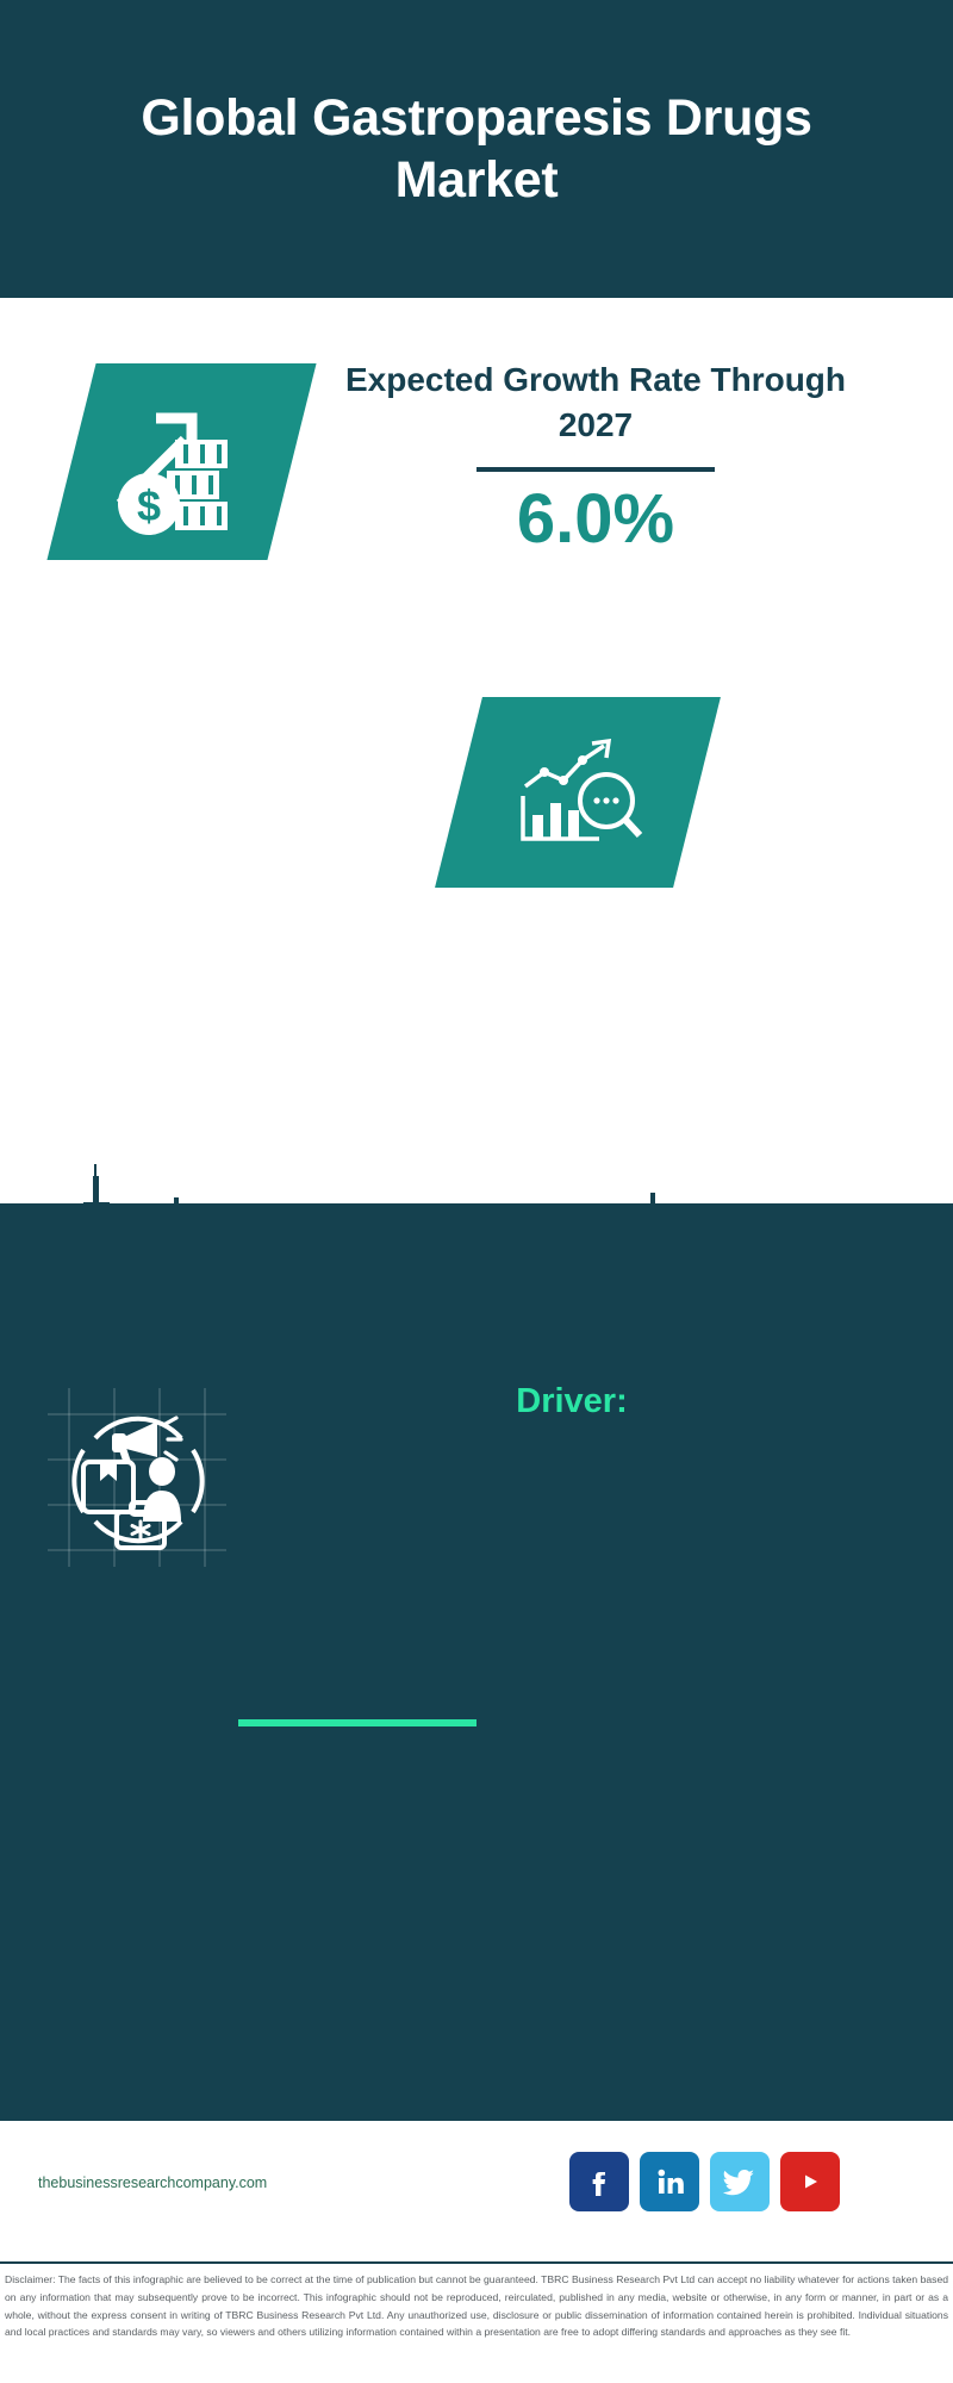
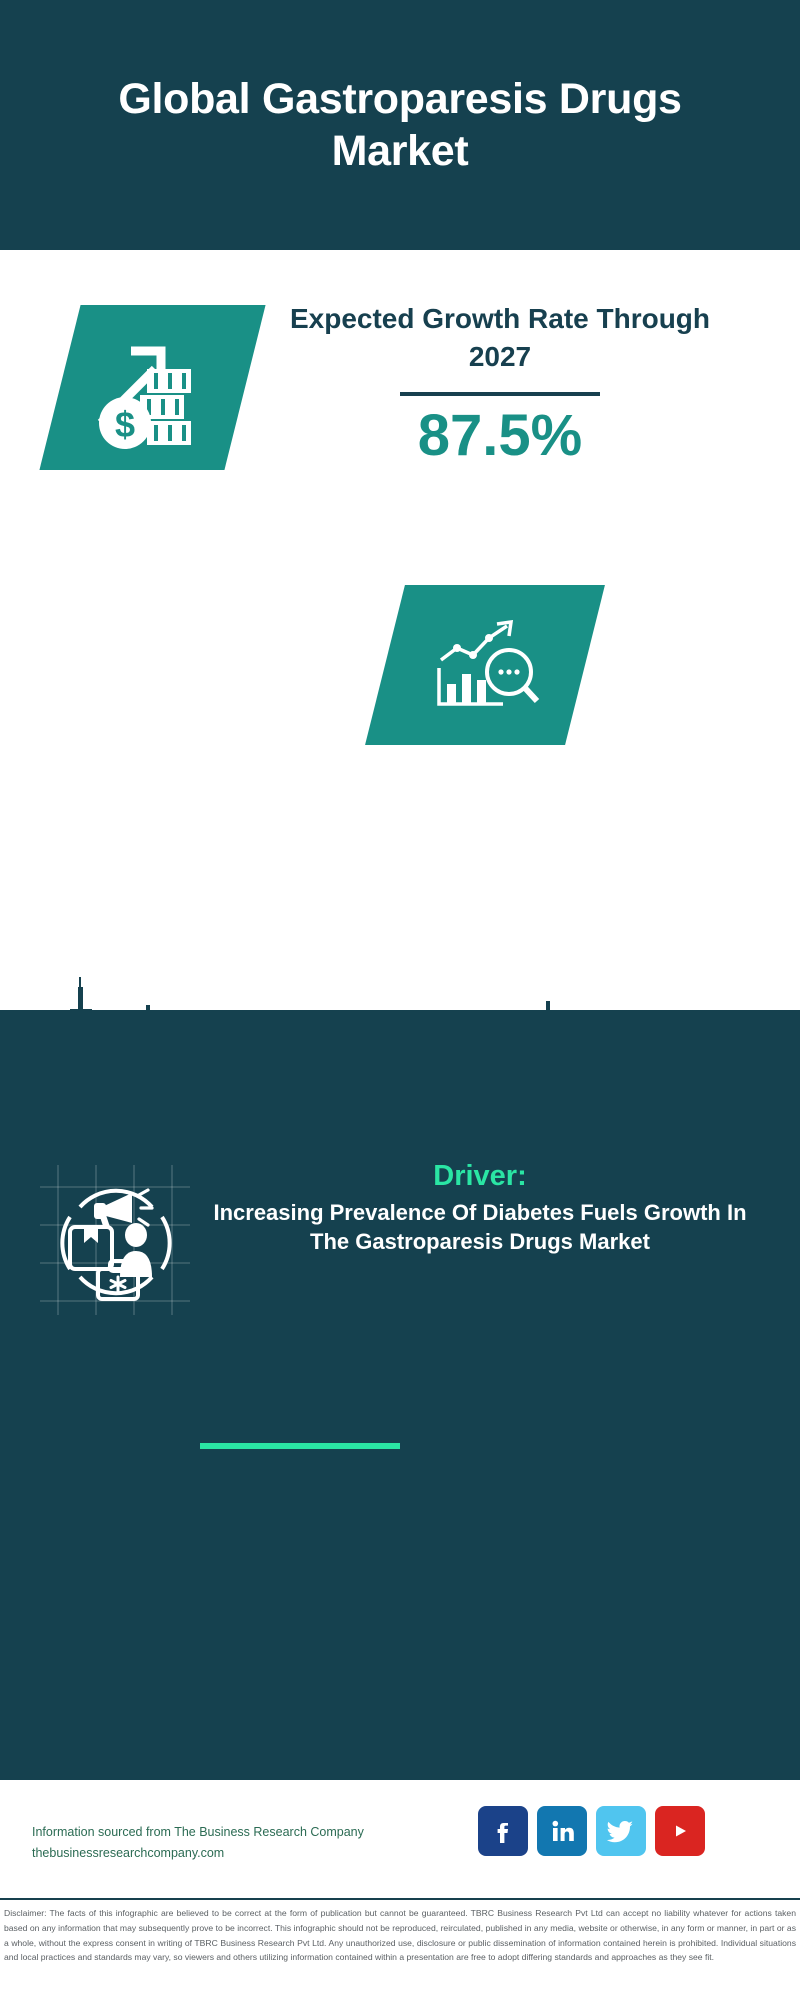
  Global Gastroparesis Drugs Market
  Expected Growth Rate Through 2027
- 6.0%
+ 87.5%
  Driver:
+ Increasing Prevalence Of Diabetes Fuels Growth In The Gastroparesis Drugs Market
+ Information sourced from The Business Research Company
  thebusinessresearchcompany.com
- Disclaimer: The facts of this infographic are believed to be correct at the time of publication but cannot be guaranteed. TBRC Business Research Pvt Ltd can accept no liability whatever for actions taken based on any information that may subsequently prove to be incorrect. This infographic should not be reproduced, reirculated, published in any media, website or otherwise, in any form or manner, in part or as a whole, without the express consent in writing of TBRC Business Research Pvt Ltd. Any unauthorized use, disclosure or public dissemination of information contained herein is prohibited. Individual situations and local practices and standards may vary, so viewers and others utilizing information contained within a presentation are free to adopt differing standards and approaches as they see fit.
+ Disclaimer: The facts of this infographic are believed to be correct at the form of publication but cannot be guaranteed. TBRC Business Research Pvt Ltd can accept no liability whatever for actions taken based on any information that may subsequently prove to be incorrect. This infographic should not be reproduced, reirculated, published in any media, website or otherwise, in any form or manner, in part or as a whole, without the express consent in writing of TBRC Business Research Pvt Ltd. Any unauthorized use, disclosure or public dissemination of information contained herein is prohibited. Individual situations and local practices and standards may vary, so viewers and others utilizing information contained within a presentation are free to adopt differing standards and approaches as they see fit.
